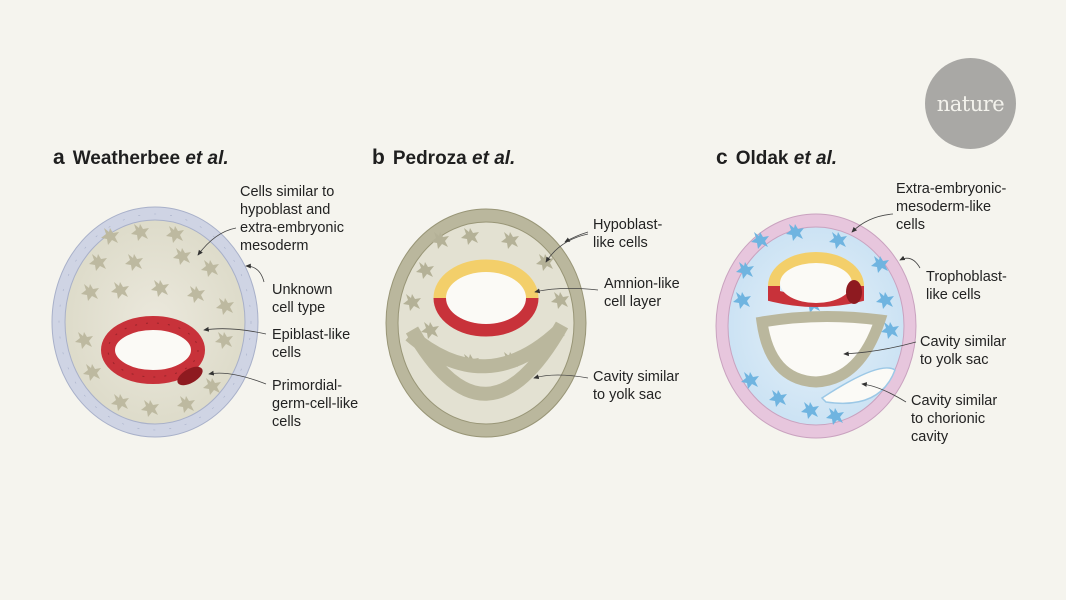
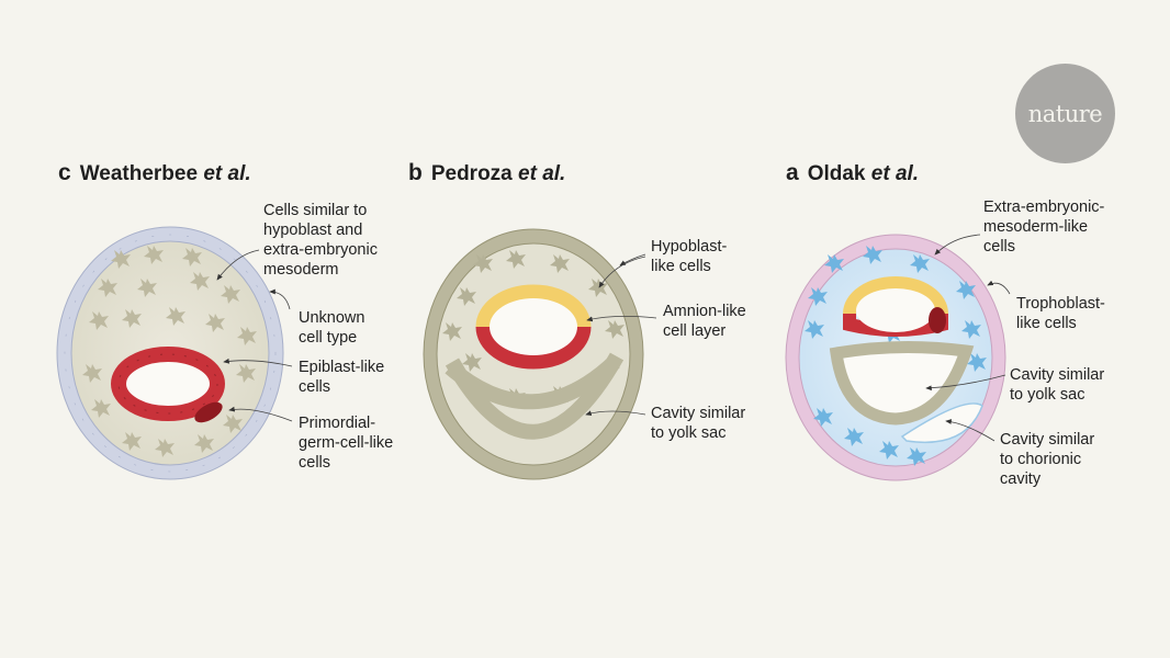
  nature
- a Weatherbee et al.
+ c Weatherbee et al.
  b Pedroza et al.
- c Oldak et al.
+ a Oldak et al.
  Cells similar to
  hypoblast and
  extra-embryonic
  mesoderm
  Unknown
  cell type
  Epiblast-like
  cells
  Primordial-
  germ-cell-like
  cells
  Hypoblast-
  like cells
  Amnion-like
  cell layer
  Cavity similar
  to yolk sac
  Extra-embryonic-
  mesoderm-like
  cells
  Trophoblast-
  like cells
  Cavity similar
  to yolk sac
  Cavity similar
  to chorionic
  cavity
